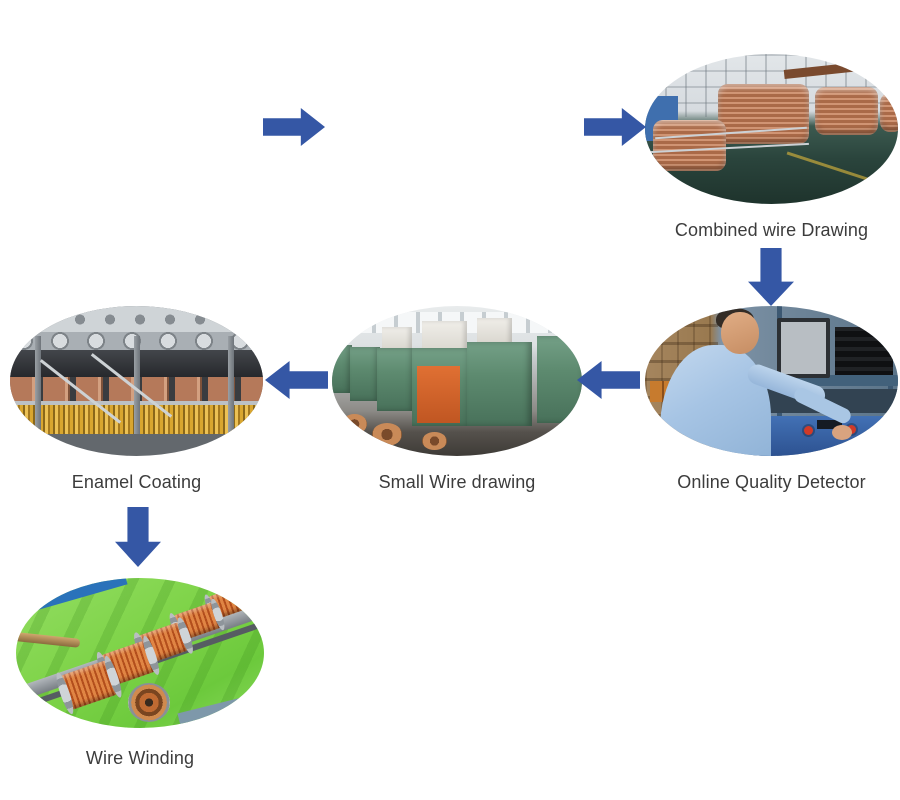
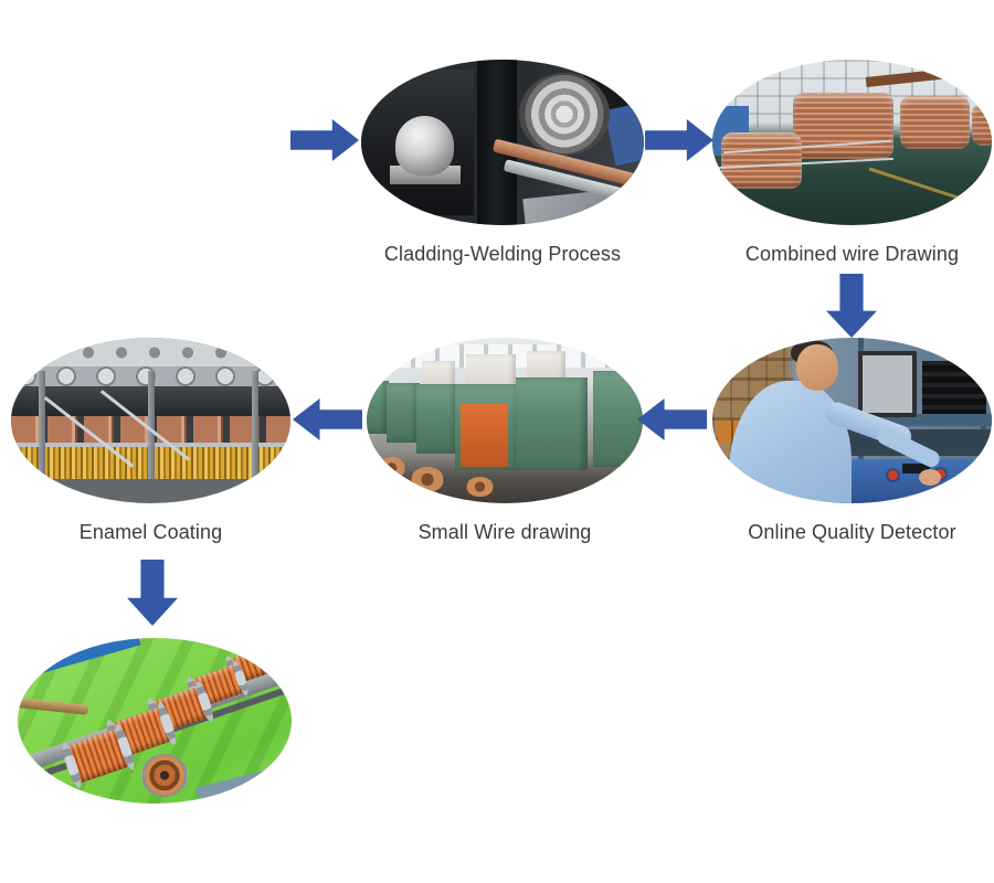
+ Cladding-Welding Process
  Combined wire Drawing
  Online Quality Detector
  Small Wire drawing
  Enamel Coating
- Wire Winding
